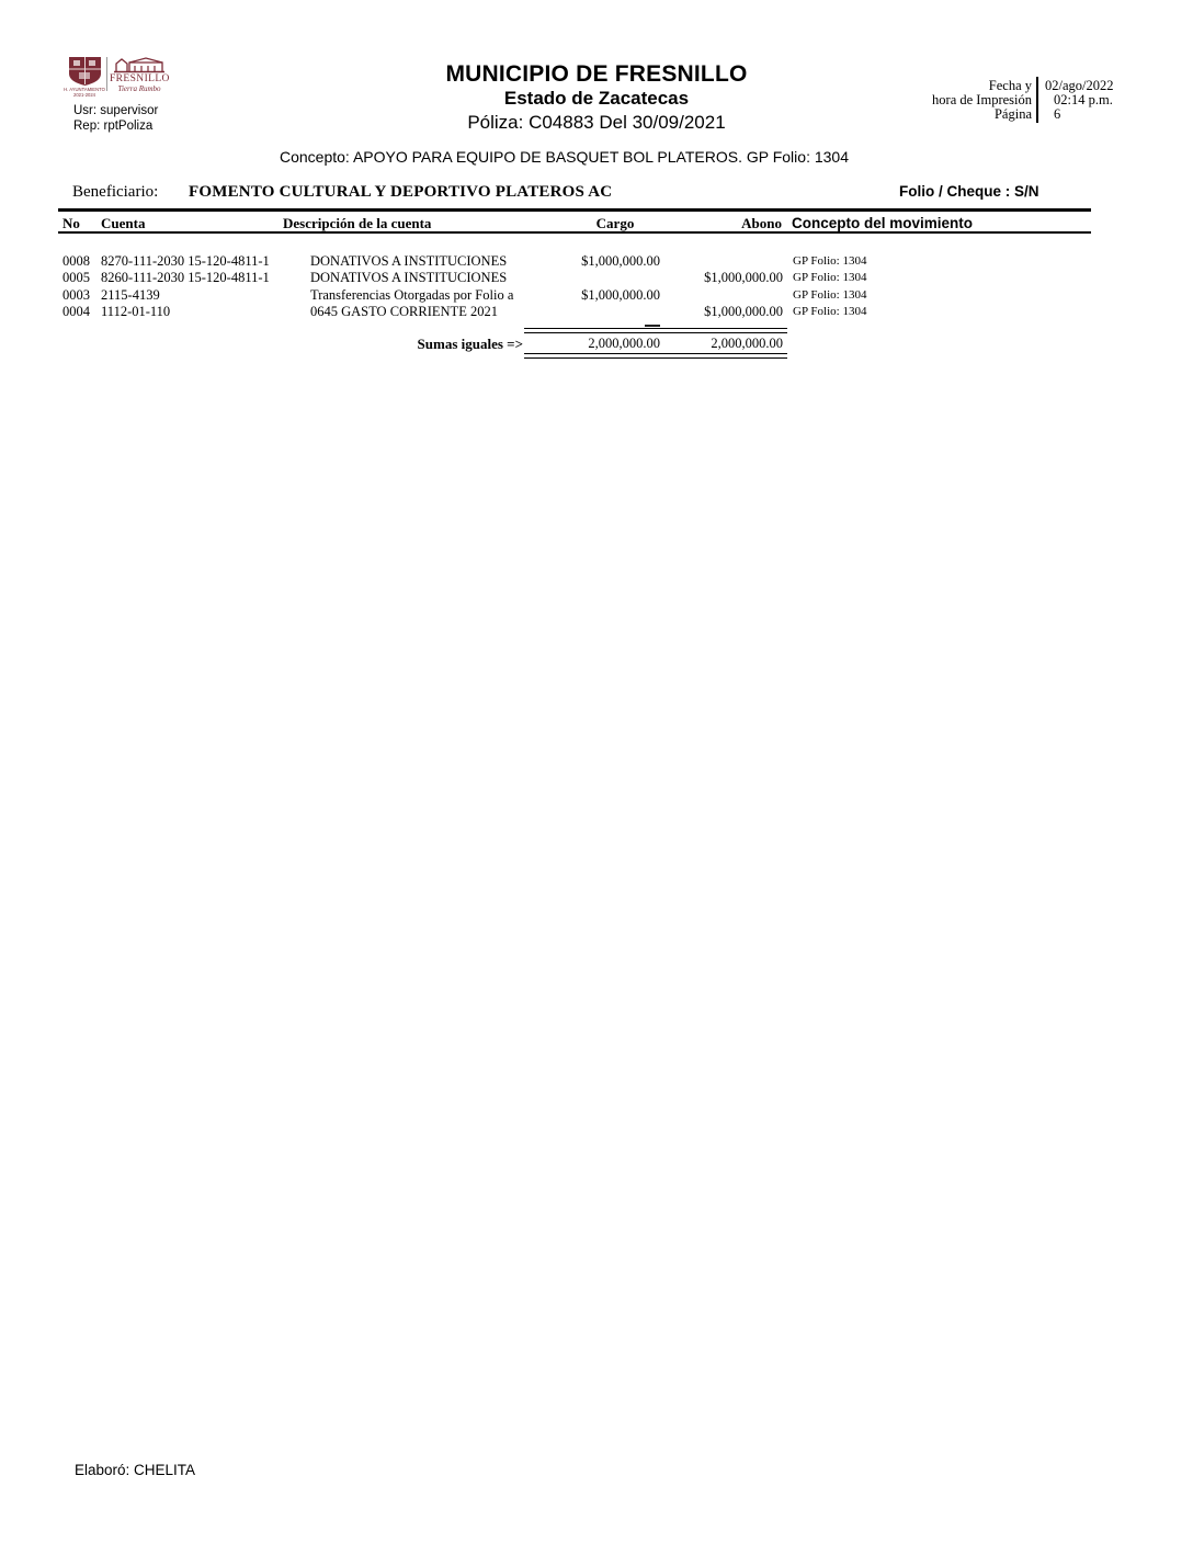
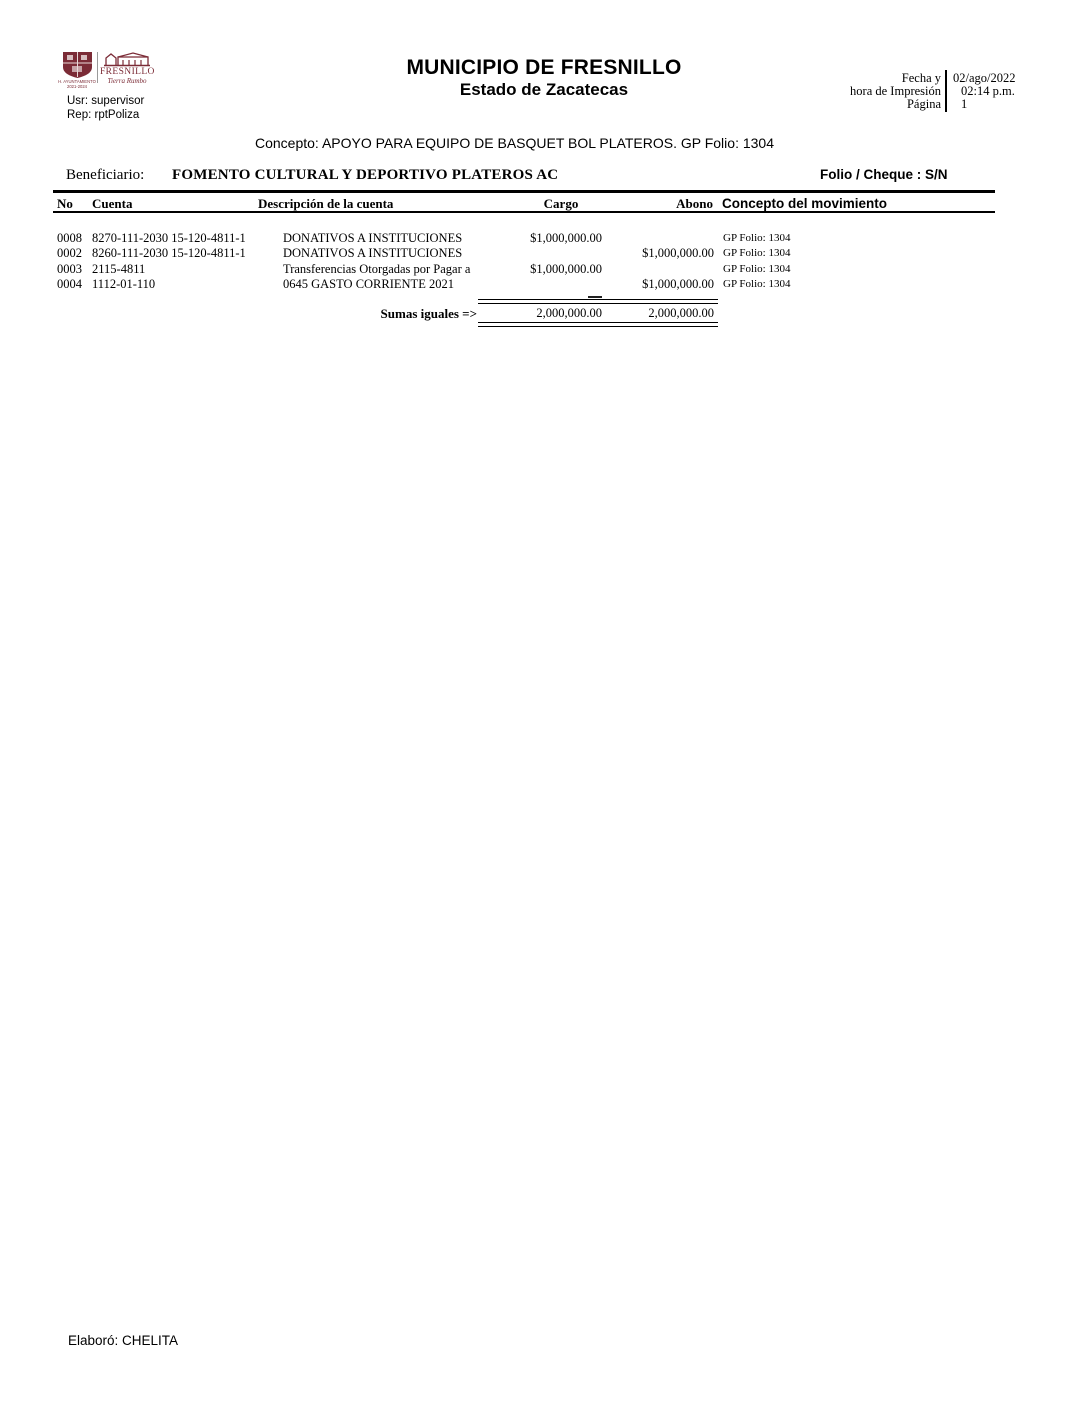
  FRESNILLO
  Tierra Rumbo
  Usr: supervisor
  Rep: rptPoliza
  MUNICIPIO DE FRESNILLO
  Estado de Zacatecas
- Póliza: C04883 Del 30/09/2021
  Fecha y
  hora de Impresión
  Página
  02/ago/2022
  02:14 p.m.
- 6
+ 1
  Concepto: APOYO PARA EQUIPO DE BASQUET BOL PLATEROS. GP Folio: 1304
  Beneficiario:
  FOMENTO CULTURAL Y DEPORTIVO PLATEROS AC
  Folio / Cheque : S/N
  No
  Cuenta
  Descripción de la cuenta
  Cargo
  Abono
  Concepto del movimiento
  0008
  8270-111-2030 15-120-4811-1
  DONATIVOS A INSTITUCIONES
  $1,000,000.00
  GP Folio: 1304
- 0005
+ 0002
  8260-111-2030 15-120-4811-1
  DONATIVOS A INSTITUCIONES
  $1,000,000.00
  GP Folio: 1304
  0003
- 2115-4139
+ 2115-4811
- Transferencias Otorgadas por Folio a
+ Transferencias Otorgadas por Pagar a
  $1,000,000.00
  GP Folio: 1304
  0004
  1112-01-110
  0645 GASTO CORRIENTE 2021
  $1,000,000.00
  GP Folio: 1304
  Sumas iguales =>
  2,000,000.00
  2,000,000.00
  Elaboró: CHELITA
